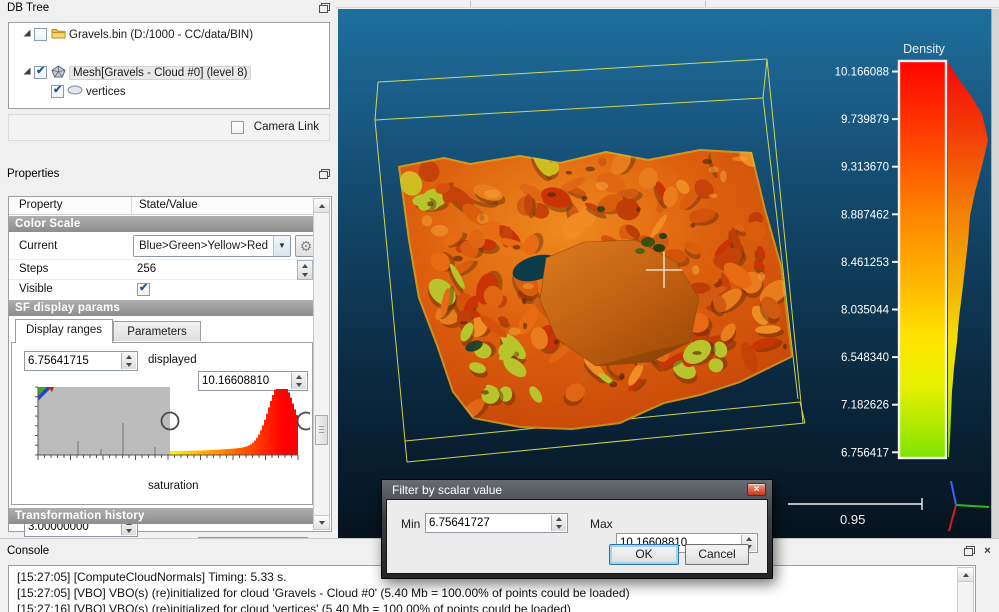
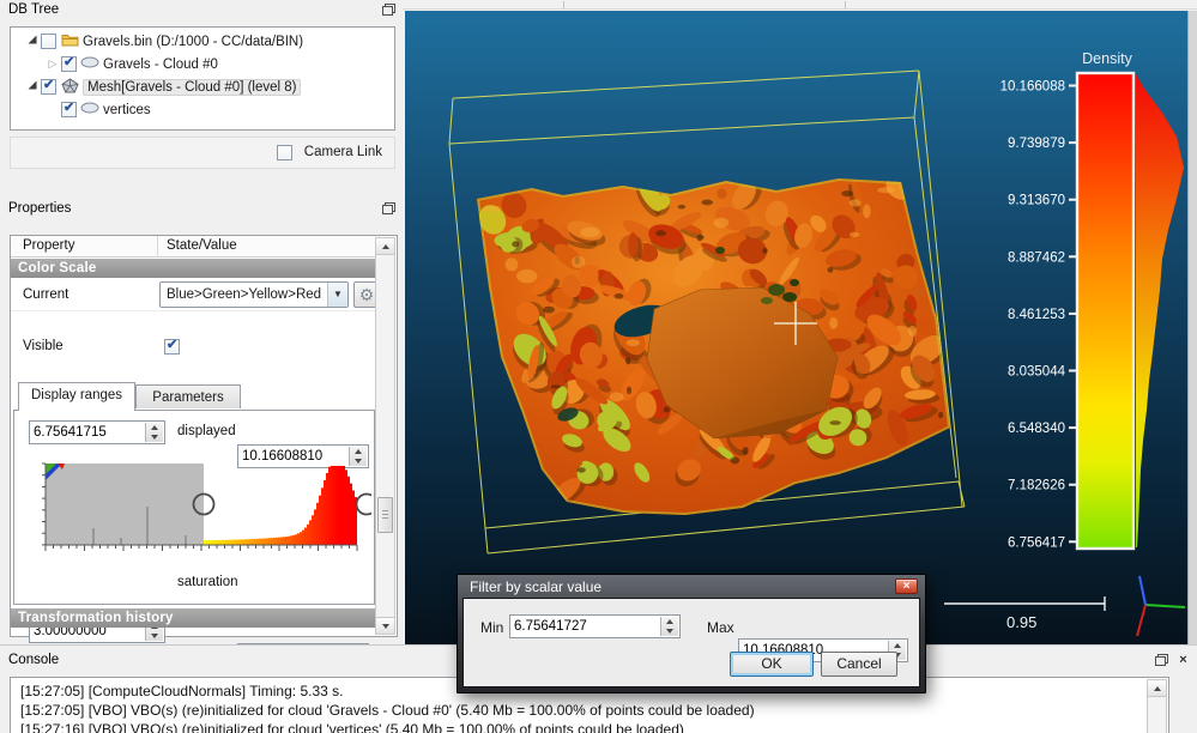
  DB Tree
  Gravels.bin (D:/1000 - CC/data/BIN)
+ ▷
+ Gravels - Cloud #0
  Mesh[Gravels - Cloud #0] (level 8)
  vertices
  Camera Link
  Properties
  Property
  State/Value
  Color Scale
  Current
  Blue>Green>Yellow>Red
  ▼
  ⚙
- Steps
- 256
  Visible
- SF display params
  Display ranges
  Parameters
  6.75641715
  displayed
  10.16608810
  3.00000000
  saturation
  Transformation history
  Density
  10.166088
  9.739879
  9.313670
  8.887462
  8.461253
  8.035044
  6.548340
  7.182626
  6.756417
  0.95
  Console
  ×
  [15:27:05] [ComputeCloudNormals] Timing: 5.33 s.
  [15:27:05] [VBO] VBO(s) (re)initialized for cloud 'Gravels - Cloud #0' (5.40 Mb = 100.00% of points could be loaded)
  [15:27:16] [VBO] VBO(s) (re)initialized for cloud 'vertices' (5.40 Mb = 100.00% of points could be loaded)
  Filter by scalar value
  ×
  Min
  6.75641727
  Max
  10.16608810
  OK
  Cancel
